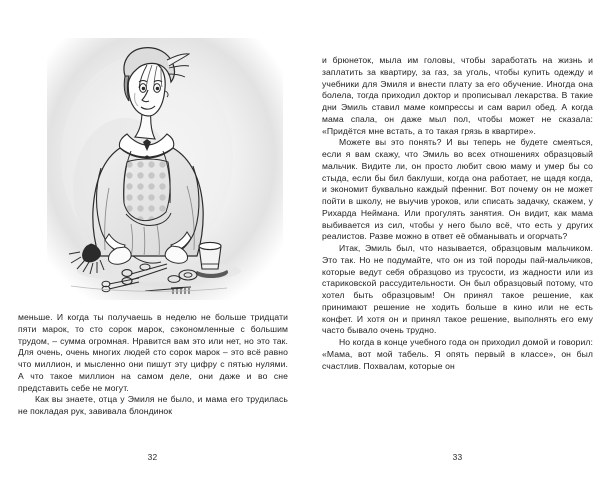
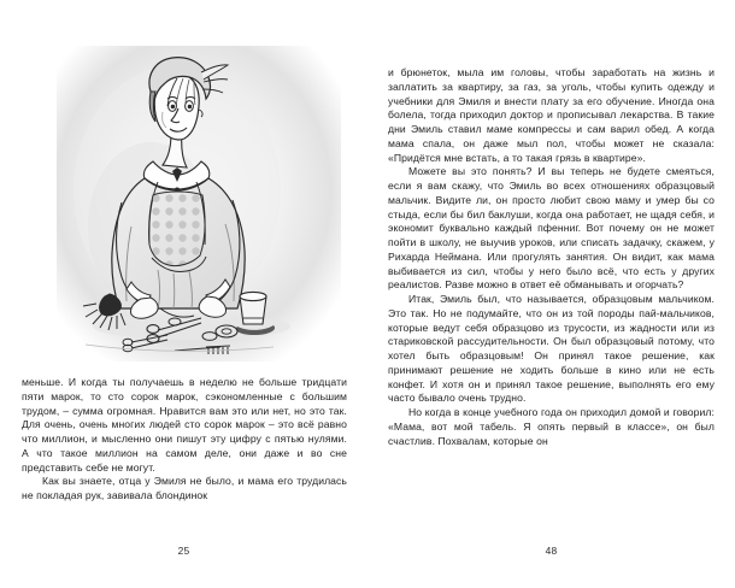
  меньше. И когда ты получаешь в неделю не больше тридцати пяти марок, то сто сорок марок, сэкономленные с большим трудом, – сумма огромная. Нравится вам это или нет, но это так. Для очень, очень многих людей сто сорок марок – это всё равно что миллион, и мысленно они пишут эту цифру с пятью нулями. А что такое миллион на самом деле, они даже и во сне представить себе не могут.
  Как вы знаете, отца у Эмиля не было, и мама его трудилась не покладая рук, завивала блондинок
- 32
+ 25
  и брюнеток, мыла им головы, чтобы заработать на жизнь и заплатить за квартиру, за газ, за уголь, чтобы купить одежду и учебники для Эмиля и внести плату за его обучение. Иногда она болела, тогда приходил доктор и прописывал лекарства. В такие дни Эмиль ставил маме компрессы и сам варил обед. А когда мама спала, он даже мыл пол, чтобы может не сказала: «Придётся мне встать, а то такая грязь в квартире».
- Можете вы это понять? И вы теперь не будете смеяться, если я вам скажу, что Эмиль во всех отношениях образцовый мальчик. Видите ли, он просто любит свою маму и умер бы со стыда, если бы бил баклуши, когда она работает, не щадя когда, и экономит буквально каждый пфенниг. Вот почему он не может пойти в школу, не выучив уроков, или списать задачку, скажем, у Рихарда Неймана. Или прогулять занятия. Он видит, как мама выбивается из сил, чтобы у него было всё, что есть у других реалистов. Разве можно в ответ её обманывать и огорчать?
+ Можете вы это понять? И вы теперь не будете смеяться, если я вам скажу, что Эмиль во всех отношениях образцовый мальчик. Видите ли, он просто любит свою маму и умер бы со стыда, если бы бил баклуши, когда она работает, не щадя себя, и экономит буквально каждый пфенниг. Вот почему он не может пойти в школу, не выучив уроков, или списать задачку, скажем, у Рихарда Неймана. Или прогулять занятия. Он видит, как мама выбивается из сил, чтобы у него было всё, что есть у других реалистов. Разве можно в ответ её обманывать и огорчать?
  Итак, Эмиль был, что называется, образцовым мальчиком. Это так. Но не подумайте, что он из той породы пай-мальчиков, которые ведут себя образцово из трусости, из жадности или из стариковской рассудительности. Он был образцовый потому, что хотел быть образцовым! Он принял такое решение, как принимают решение не ходить больше в кино или не есть конфет. И хотя он и принял такое решение, выполнять его ему часто бывало очень трудно.
  Но когда в конце учебного года он приходил домой и говорил: «Мама, вот мой табель. Я опять первый в классе», он был счастлив. Похвалам, которые он
- 33
+ 48
